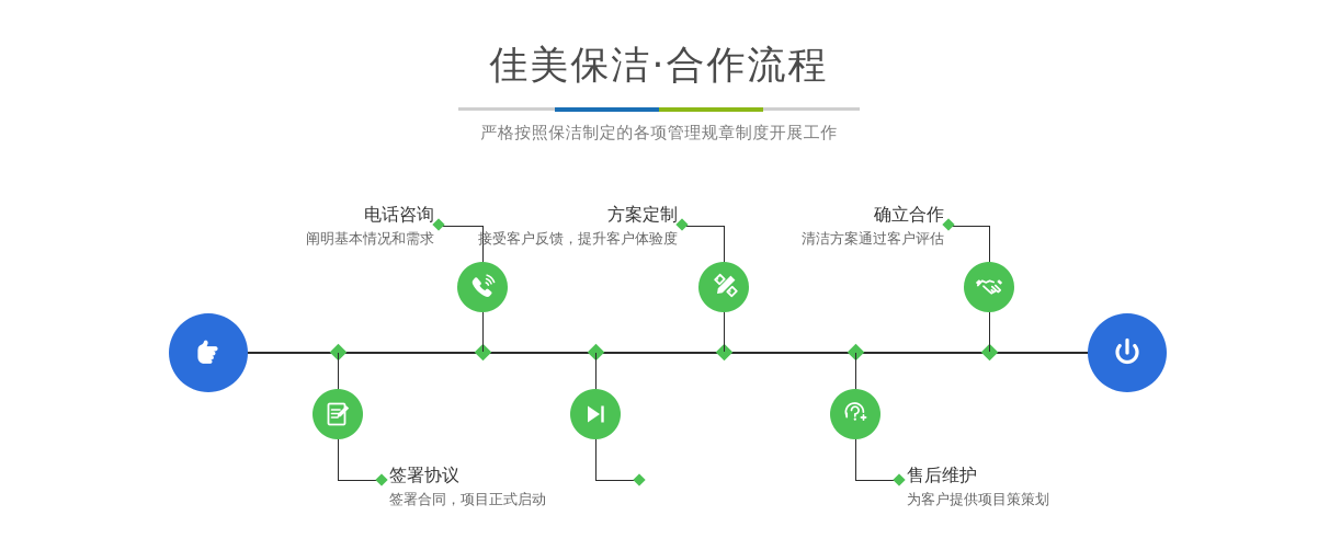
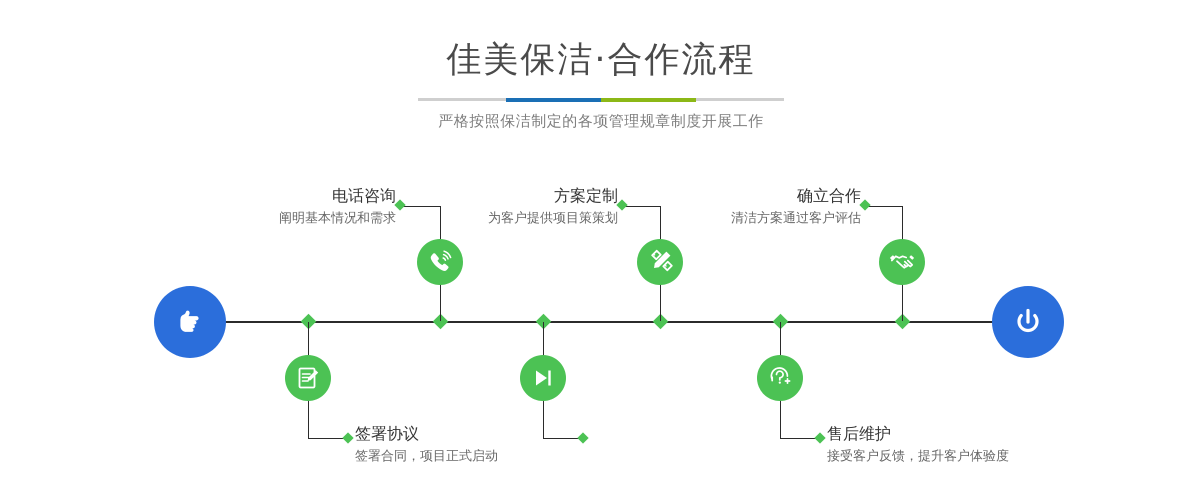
  佳美保洁·合作流程
  严格按照保洁制定的各项管理规章制度开展工作
  电话咨询
  阐明基本情况和需求
  签署协议
  签署合同，项目正式启动
  方案定制
- 接受客户反馈，提升客户体验度
+ 为客户提供项目策策划
  确立合作
  清洁方案通过客户评估
  售后维护
- 为客户提供项目策策划
+ 接受客户反馈，提升客户体验度
